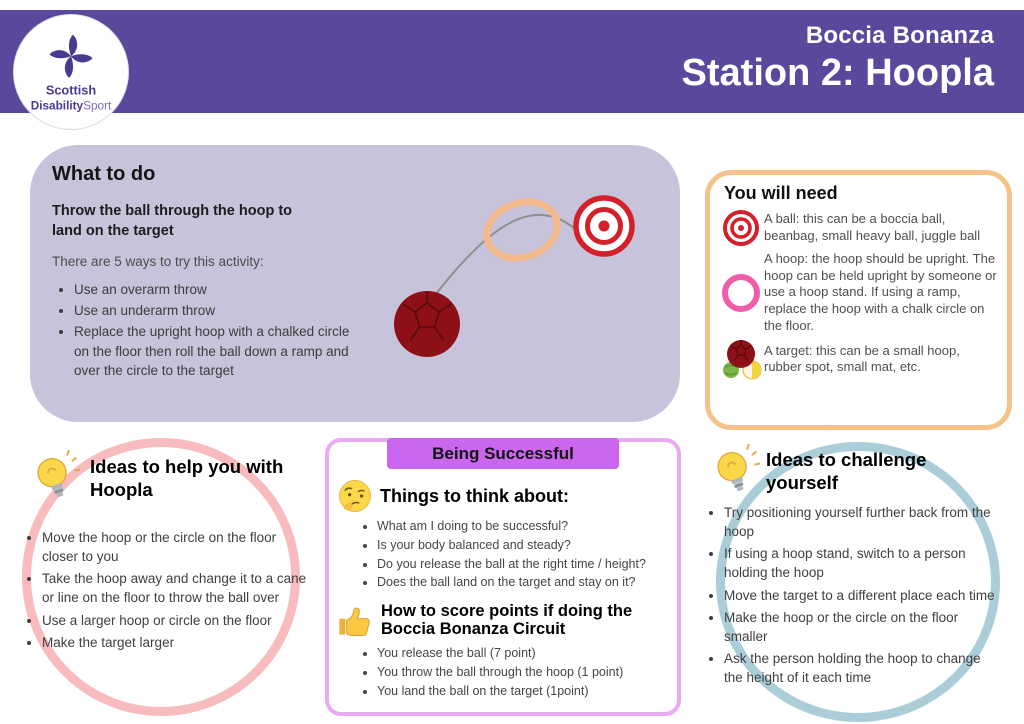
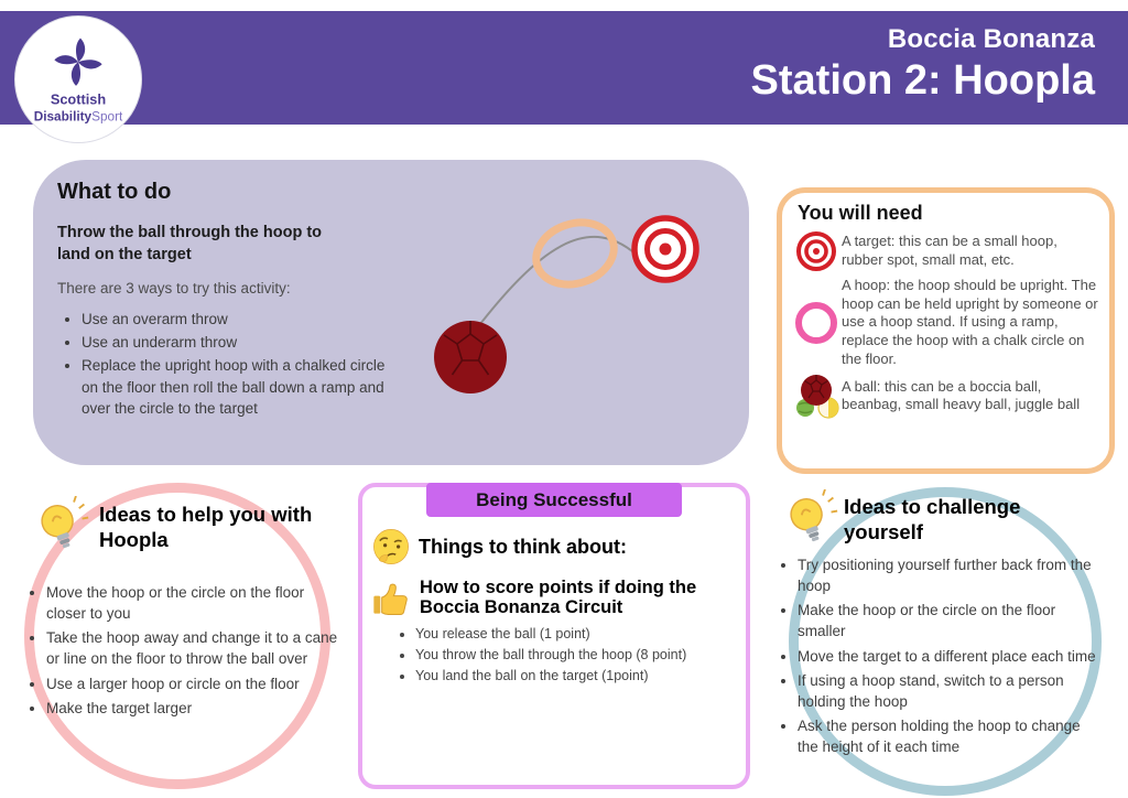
  Boccia Bonanza
  Station 2: Hoopla
  Scottish
  DisabilitySport
  What to do
  Throw the ball through the hoop to land on the target
- There are 5 ways to try this activity:
+ There are 3 ways to try this activity:
  Use an overarm throw
  Use an underarm throw
  Replace the upright hoop with a chalked circle on the floor then roll the ball down a ramp and over the circle to the target
  You will need
- A ball: this can be a boccia ball, beanbag, small heavy ball, juggle ball
+ A target: this can be a small hoop, rubber spot, small mat, etc.
  A hoop: the hoop should be upright. The hoop can be held upright by someone or use a hoop stand. If using a ramp, replace the hoop with a chalk circle on the floor.
- A target: this can be a small hoop, rubber spot, small mat, etc.
+ A ball: this can be a boccia ball, beanbag, small heavy ball, juggle ball
  Ideas to help you with Hoopla
  Move the hoop or the circle on the floor closer to you
  Take the hoop away and change it to a cane or line on the floor to throw the ball over
  Use a larger hoop or circle on the floor
  Make the target larger
  Being Successful
  Things to think about:
- What am I doing to be successful?
- Is your body balanced and steady?
- Do you release the ball at the right time / height?
- Does the ball land on the target and stay on it?
  How to score points if doing the Boccia Bonanza Circuit
- You release the ball (7 point)
+ You release the ball (1 point)
- You throw the ball through the hoop (1 point)
+ You throw the ball through the hoop (8 point)
  You land the ball on the target (1point)
  Ideas to challenge yourself
  Try positioning yourself further back from the hoop
- If using a hoop stand, switch to a person holding the hoop
+ Make the hoop or the circle on the floor smaller
  Move the target to a different place each time
- Make the hoop or the circle on the floor smaller
+ If using a hoop stand, switch to a person holding the hoop
  Ask the person holding the hoop to change the height of it each time
